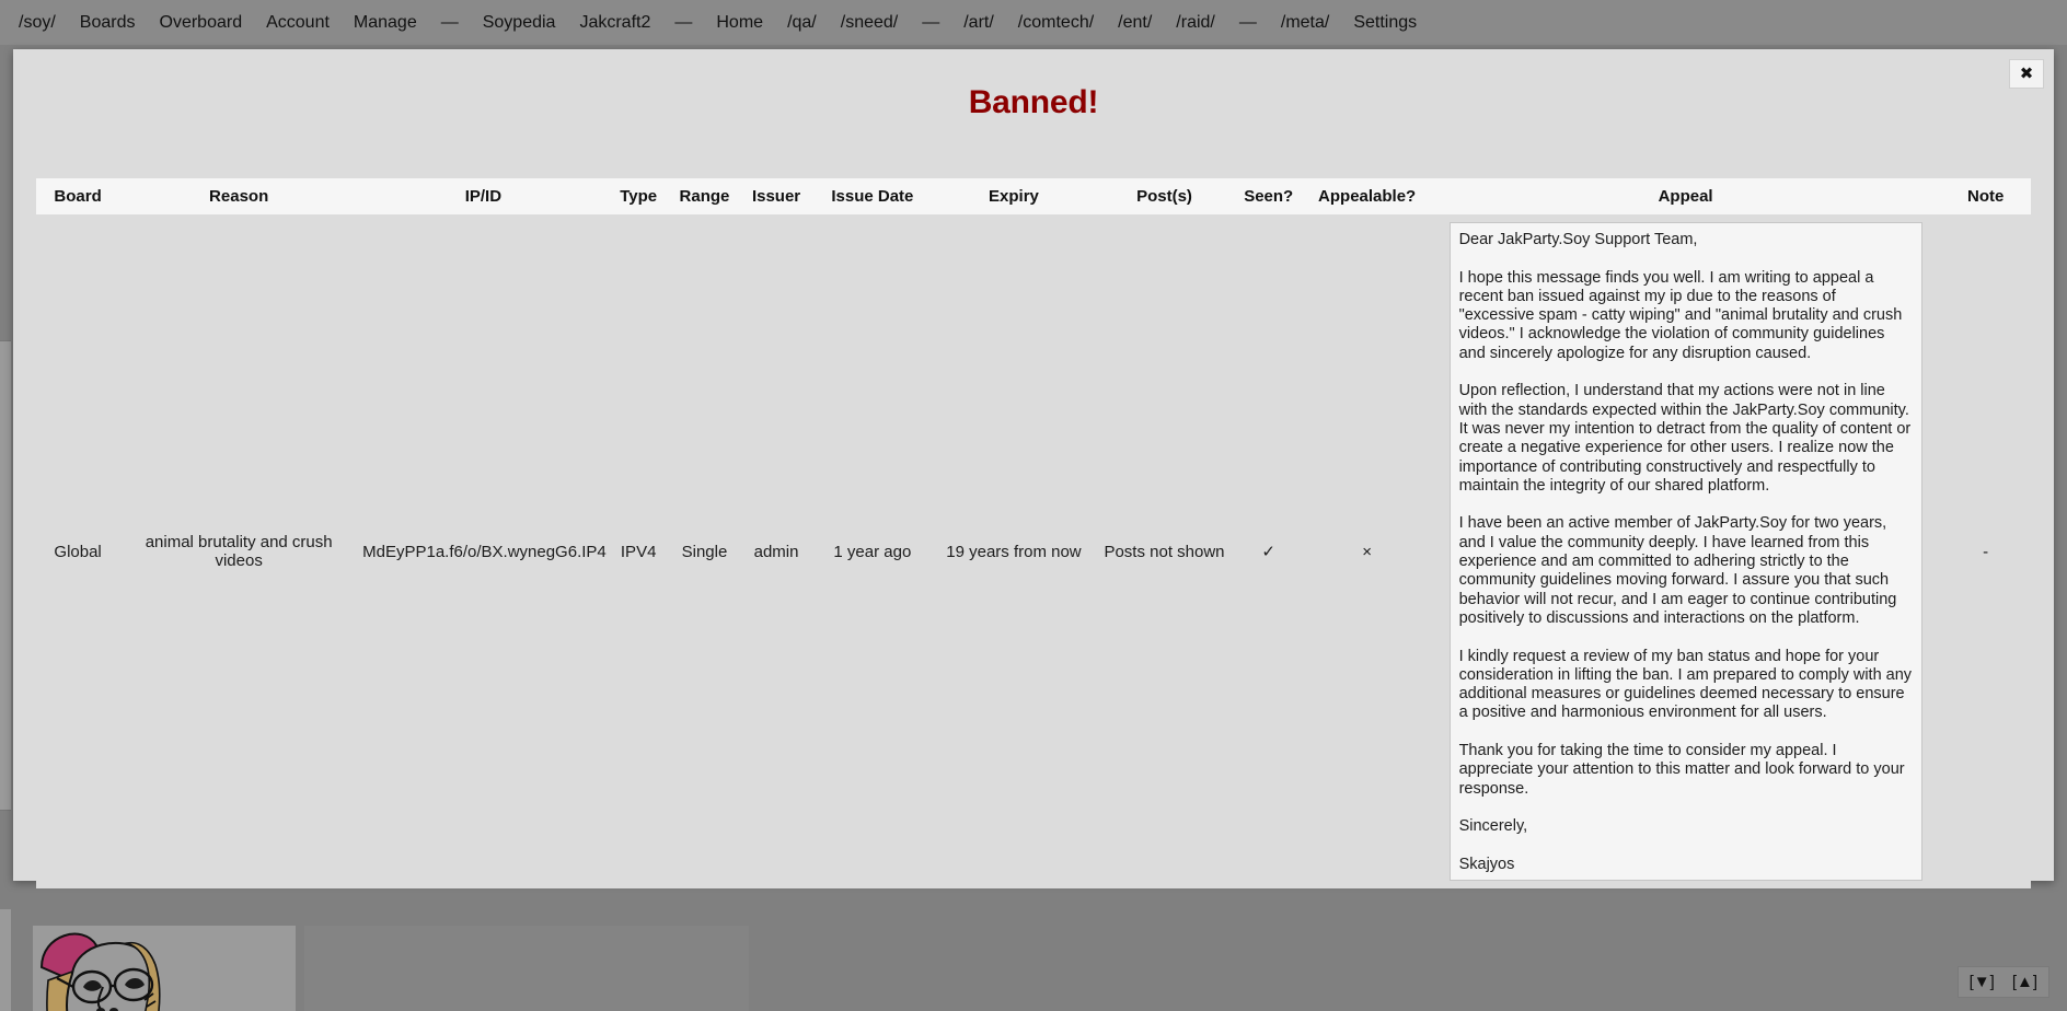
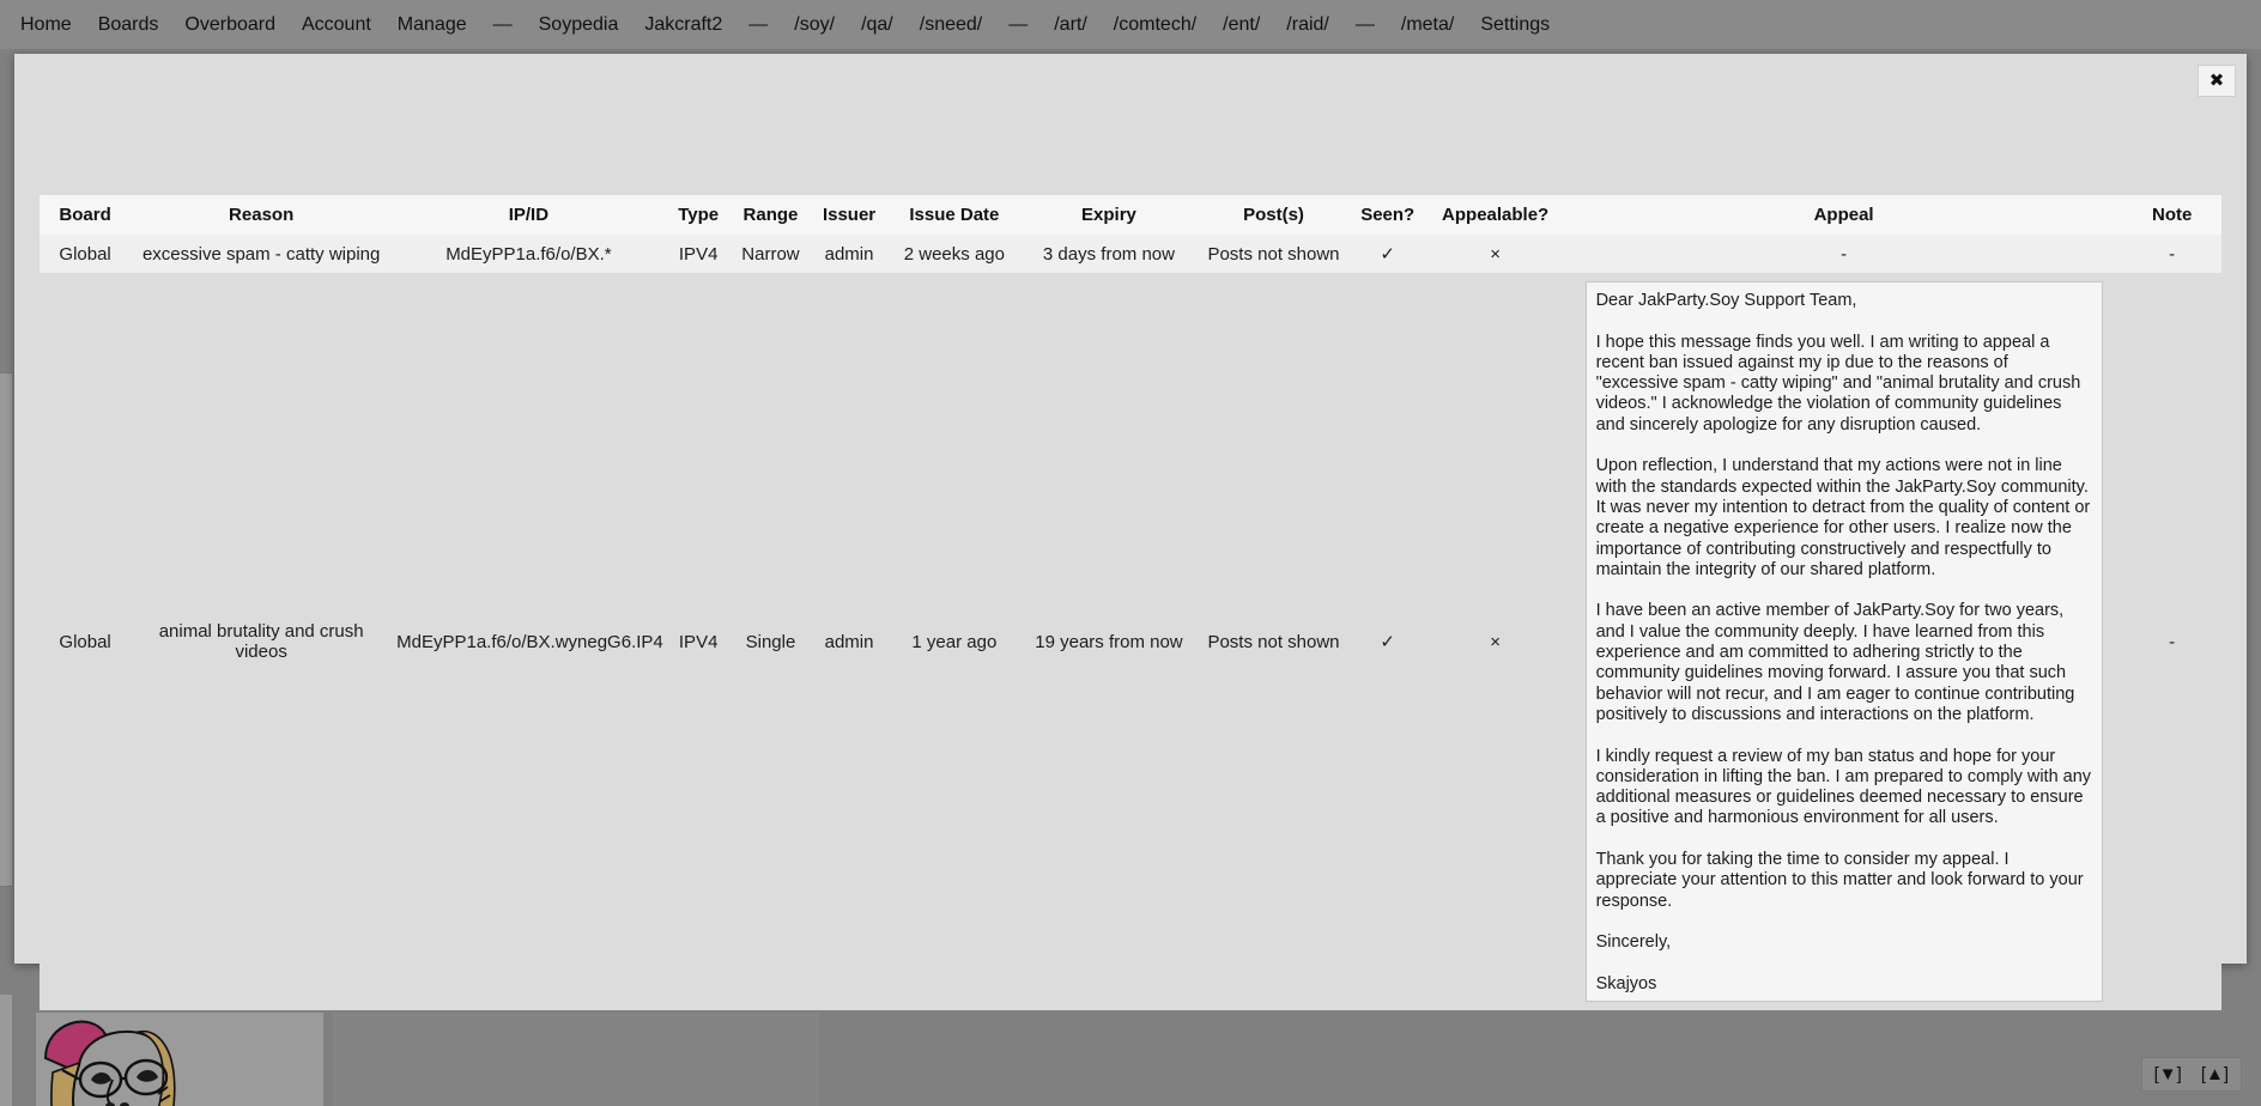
- /soy/
+ Home
  Boards
  Overboard
  Account
  Manage
  —
  Soypedia
  Jakcraft2
  —
- Home
+ /soy/
  /qa/
  /sneed/
  —
  /art/
  /comtech/
  /ent/
  /raid/
  —
  /meta/
  Settings
  [▼]
  [▲]
  ✖
- Banned!
  Board	Reason	IP/ID	Type	Range	Issuer	Issue Date	Expiry	Post(s)	Seen?	Appealable?	Appeal	Note
+ Global	excessive spam - catty wiping	MdEyPP1a.f6/o/BX.*	IPV4	Narrow	admin	2 weeks ago	3 days from now	Posts not shown	✓	×	-	-
